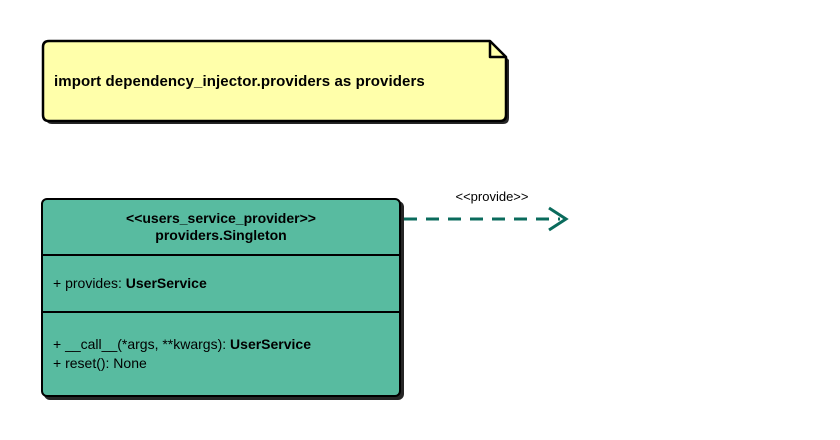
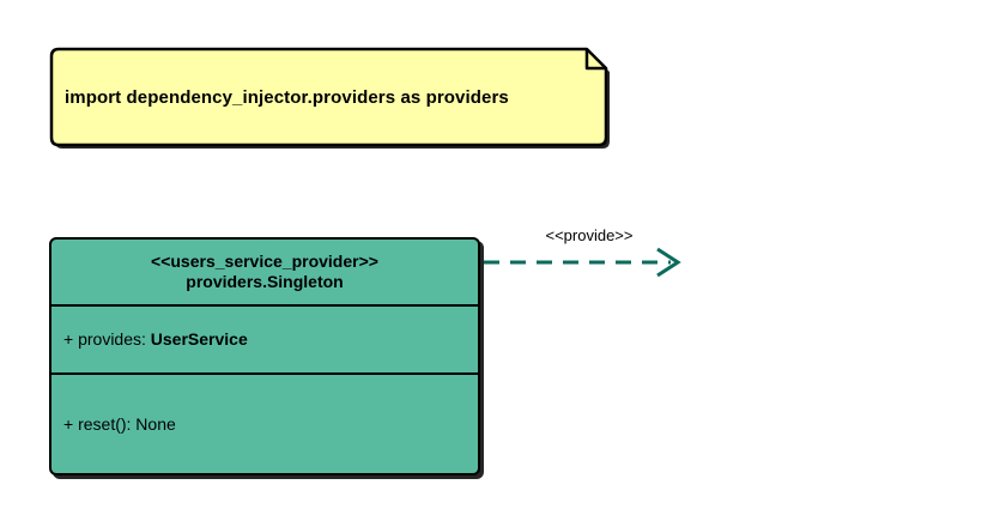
  import dependency_injector.providers as providers
  <<users_service_provider>>
  providers.Singleton
  + provides: UserService
- + __call__(*args, **kwargs): UserService
  + reset(): None
  <<provide>>
